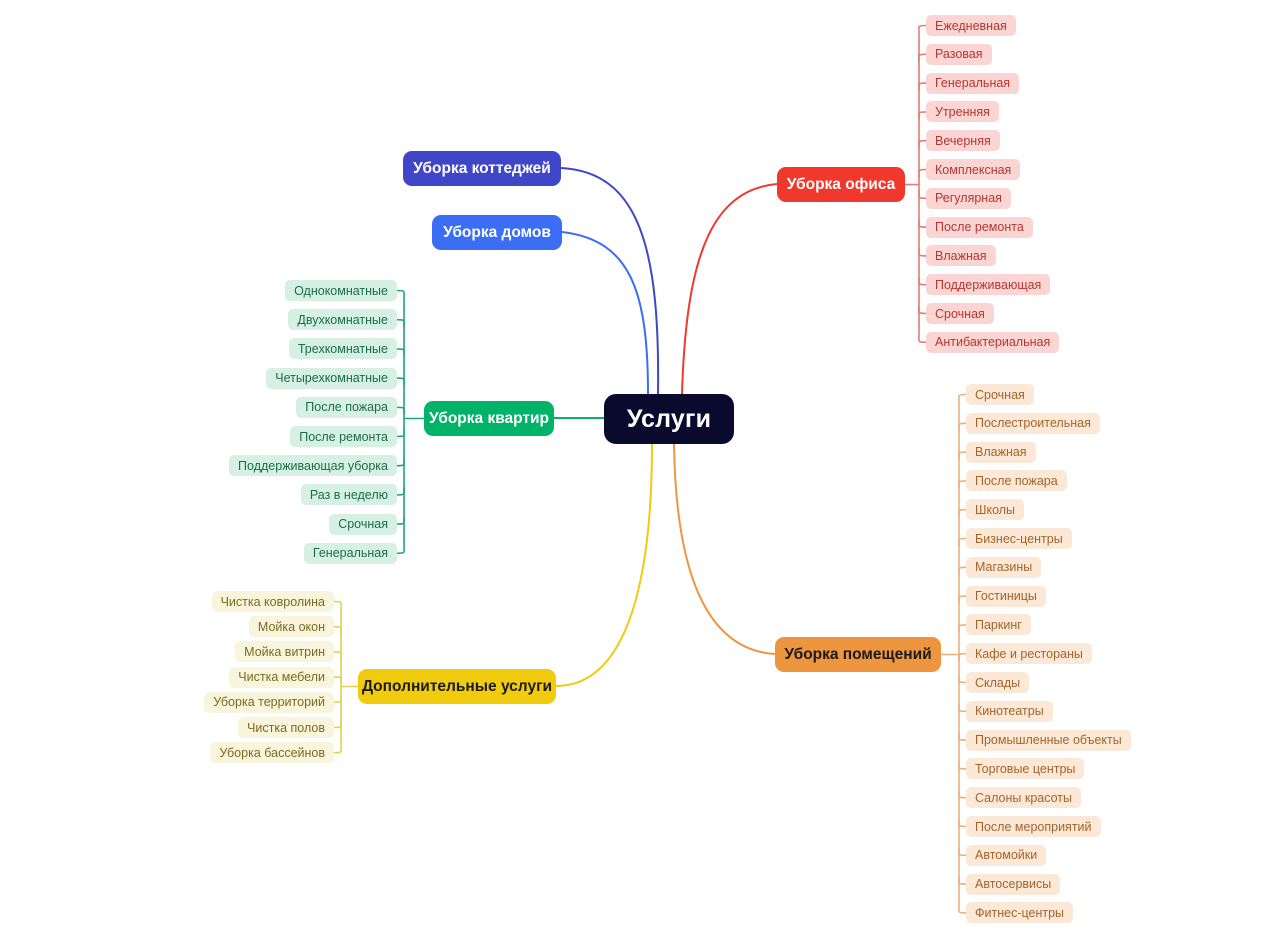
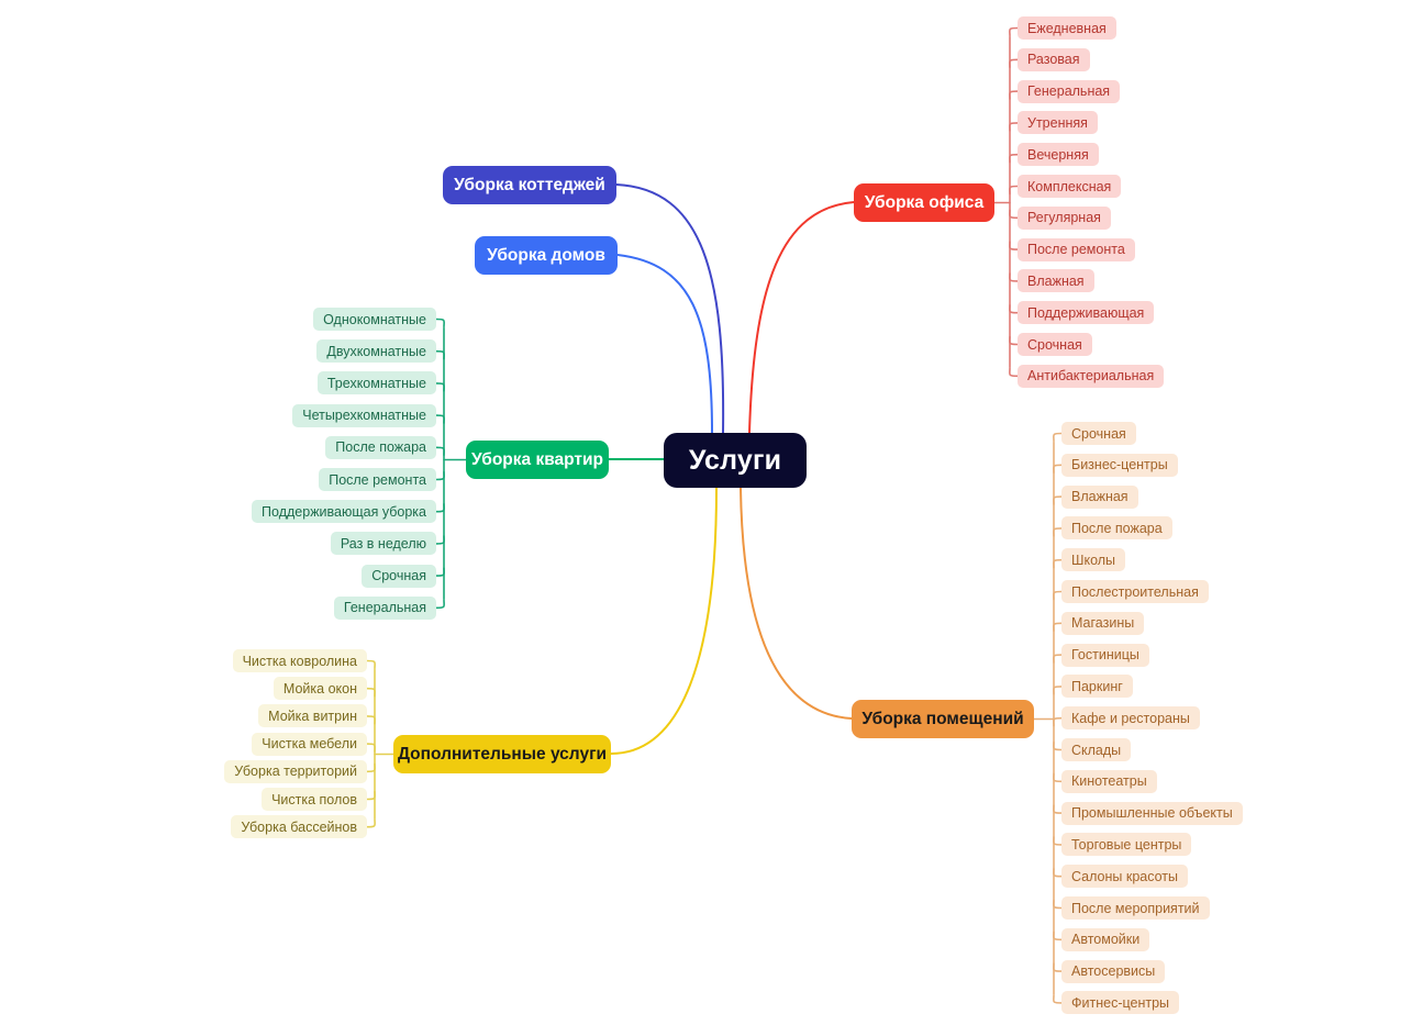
  Услуги
  Уборка коттеджей
  Уборка домов
  Уборка квартир
  Однокомнатные
  Двухкомнатные
  Трехкомнатные
  Четырехкомнатные
  После пожара
  После ремонта
  Поддерживающая уборка
  Раз в неделю
  Срочная
  Генеральная
  Дополнительные услуги
  Чистка ковролина
  Мойка окон
  Мойка витрин
  Чистка мебели
  Уборка территорий
  Чистка полов
  Уборка бассейнов
  Уборка офиса
  Ежедневная
  Разовая
  Генеральная
  Утренняя
  Вечерняя
  Комплексная
  Регулярная
  После ремонта
  Влажная
  Поддерживающая
  Срочная
  Антибактериальная
  Уборка помещений
  Срочная
- Послестроительная
+ Бизнес-центры
  Влажная
  После пожара
  Школы
- Бизнес-центры
+ Послестроительная
  Магазины
  Гостиницы
  Паркинг
  Кафе и рестораны
  Склады
  Кинотеатры
  Промышленные объекты
  Торговые центры
  Салоны красоты
  После мероприятий
  Автомойки
  Автосервисы
  Фитнес-центры
